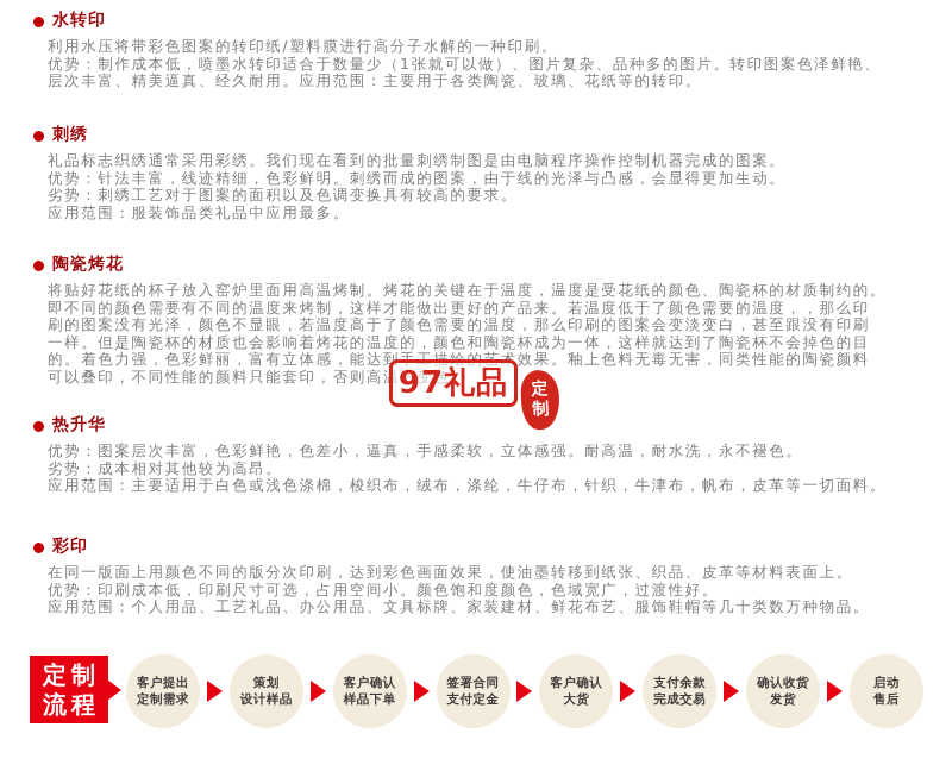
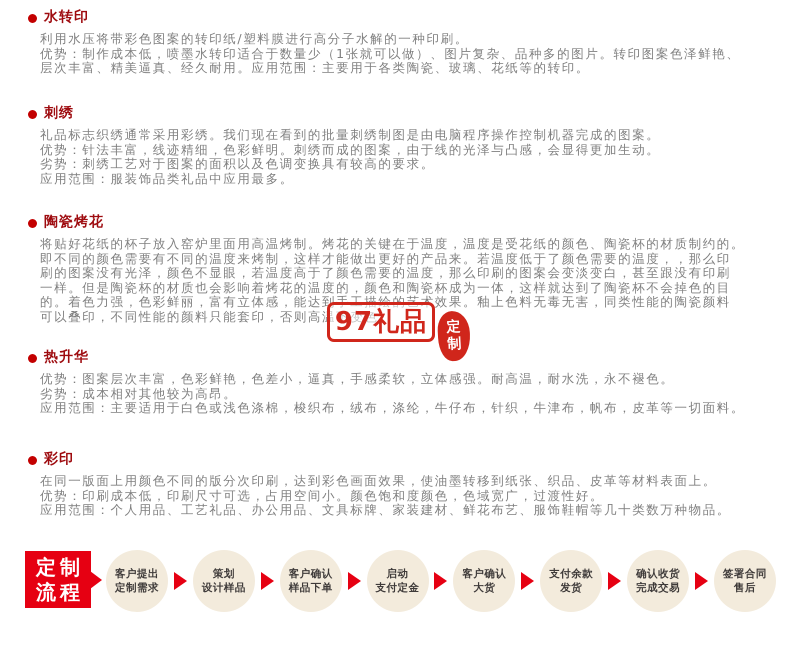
  水转印
  利用水压将带彩色图案的转印纸/塑料膜进行高分子水解的一种印刷。
  优势：制作成本低，喷墨水转印适合于数量少（1张就可以做）、图片复杂、品种多的图片。转印图案色泽鲜艳、
  层次丰富、精美逼真、经久耐用。应用范围：主要用于各类陶瓷、玻璃、花纸等的转印。
  刺绣
  礼品标志织绣通常采用彩绣。我们现在看到的批量刺绣制图是由电脑程序操作控制机器完成的图案。
  优势：针法丰富，线迹精细，色彩鲜明。刺绣而成的图案，由于线的光泽与凸感，会显得更加生动。
  劣势：刺绣工艺对于图案的面积以及色调变换具有较高的要求。
  应用范围：服装饰品类礼品中应用最多。
  陶瓷烤花
  将贴好花纸的杯子放入窑炉里面用高温烤制。烤花的关键在于温度，温度是受花纸的颜色、陶瓷杯的材质制约的。
  即不同的颜色需要有不同的温度来烤制，这样才能做出更好的产品来。若温度低于了颜色需要的温度，，那么印
  刷的图案没有光泽，颜色不显眼，若温度高于了颜色需要的温度，那么印刷的图案会变淡变白，甚至跟没有印刷
  一样。但是陶瓷杯的材质也会影响着烤花的温度的，颜色和陶瓷杯成为一体，这样就达到了陶瓷杯不会掉色的目
  的。着色力强，色彩鲜丽，富有立体感，能达到手工描绘的艺术效果。釉上色料无毒无害，同类性能的陶瓷颜料
  可以叠印，不同性能的颜料只能套印，否则高温下变色。
  热升华
  优势：图案层次丰富，色彩鲜艳，色差小，逼真，手感柔软，立体感强。耐高温，耐水洗，永不褪色。
  劣势：成本相对其他较为高昂。
  应用范围：主要适用于白色或浅色涤棉，梭织布，绒布，涤纶，牛仔布，针织，牛津布，帆布，皮革等一切面料。
  彩印
  在同一版面上用颜色不同的版分次印刷，达到彩色画面效果，使油墨转移到纸张、织品、皮革等材料表面上。
  优势：印刷成本低，印刷尺寸可选，占用空间小。颜色饱和度颜色，色域宽广，过渡性好。
  应用范围：个人用品、工艺礼品、办公用品、文具标牌、家装建材、鲜花布艺、服饰鞋帽等几十类数万种物品。
  97礼品
  定制
  流程
  客户提出
  定制需求
  策划
  设计样品
  客户确认
  样品下单
- 签署合同
+ 启动
  支付定金
  客户确认
  大货
  支付余款
- 完成交易
+ 发货
  确认收货
- 发货
+ 完成交易
- 启动
+ 签署合同
  售后
